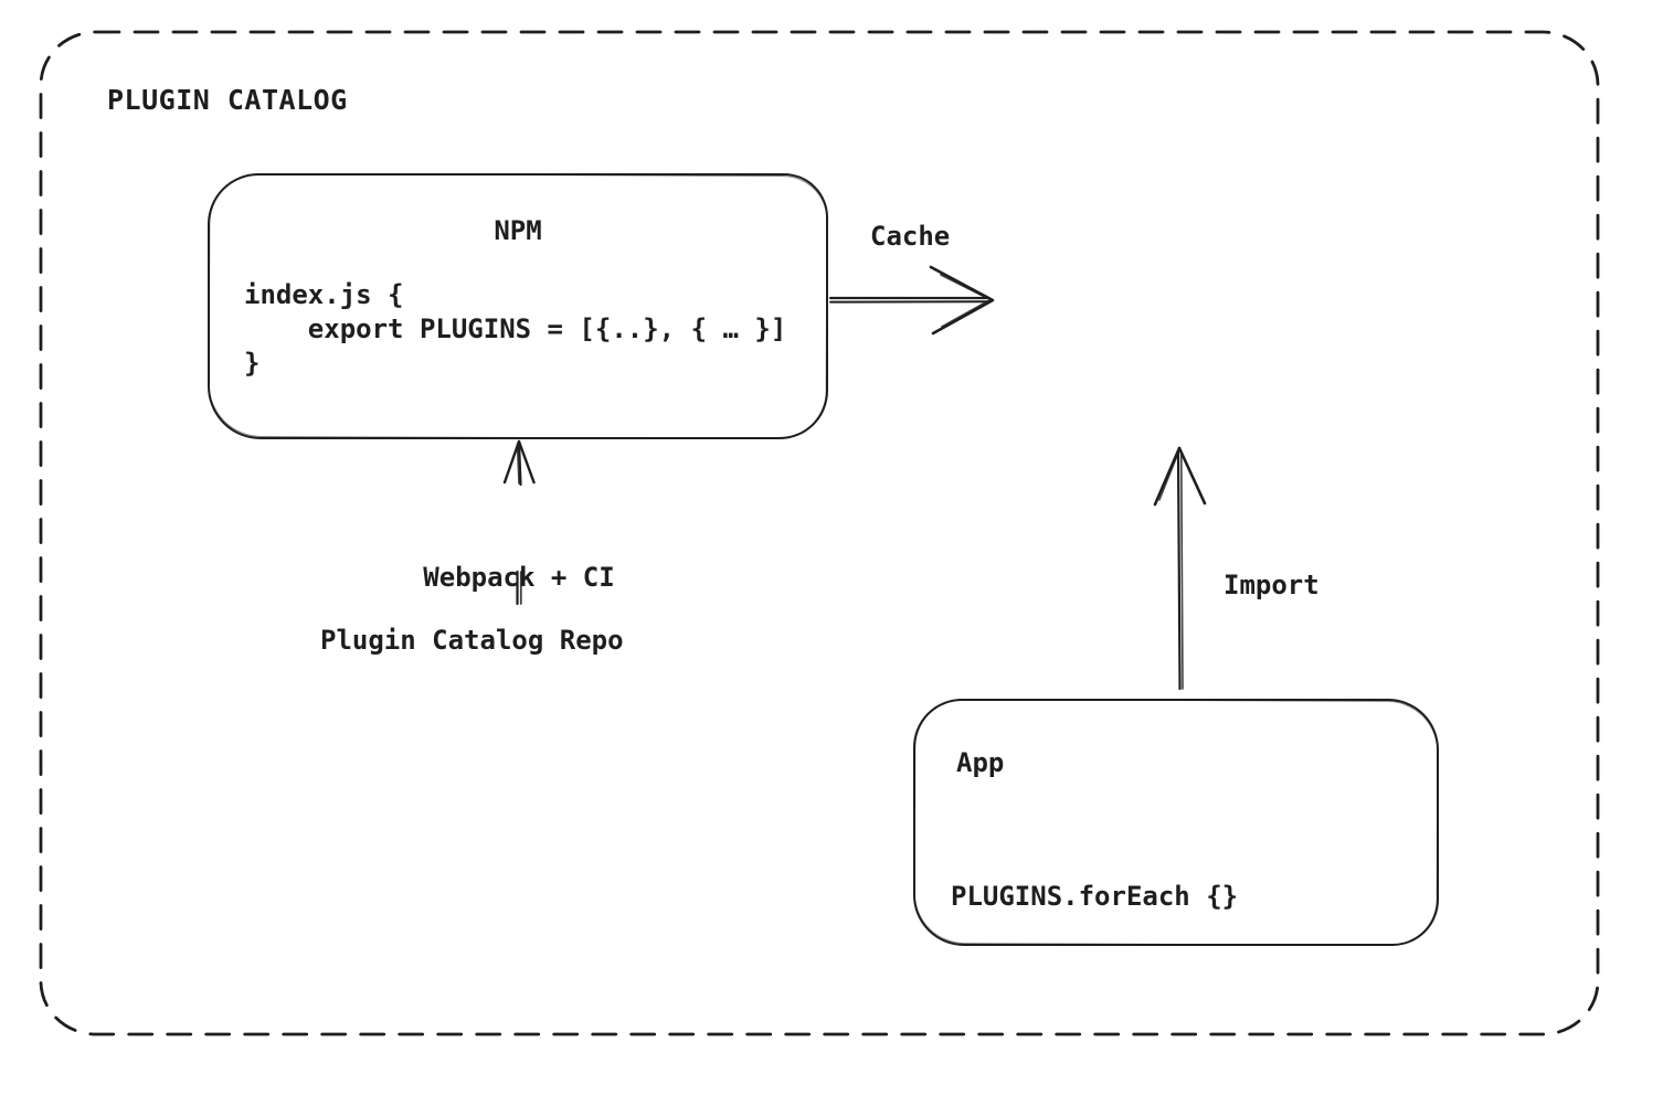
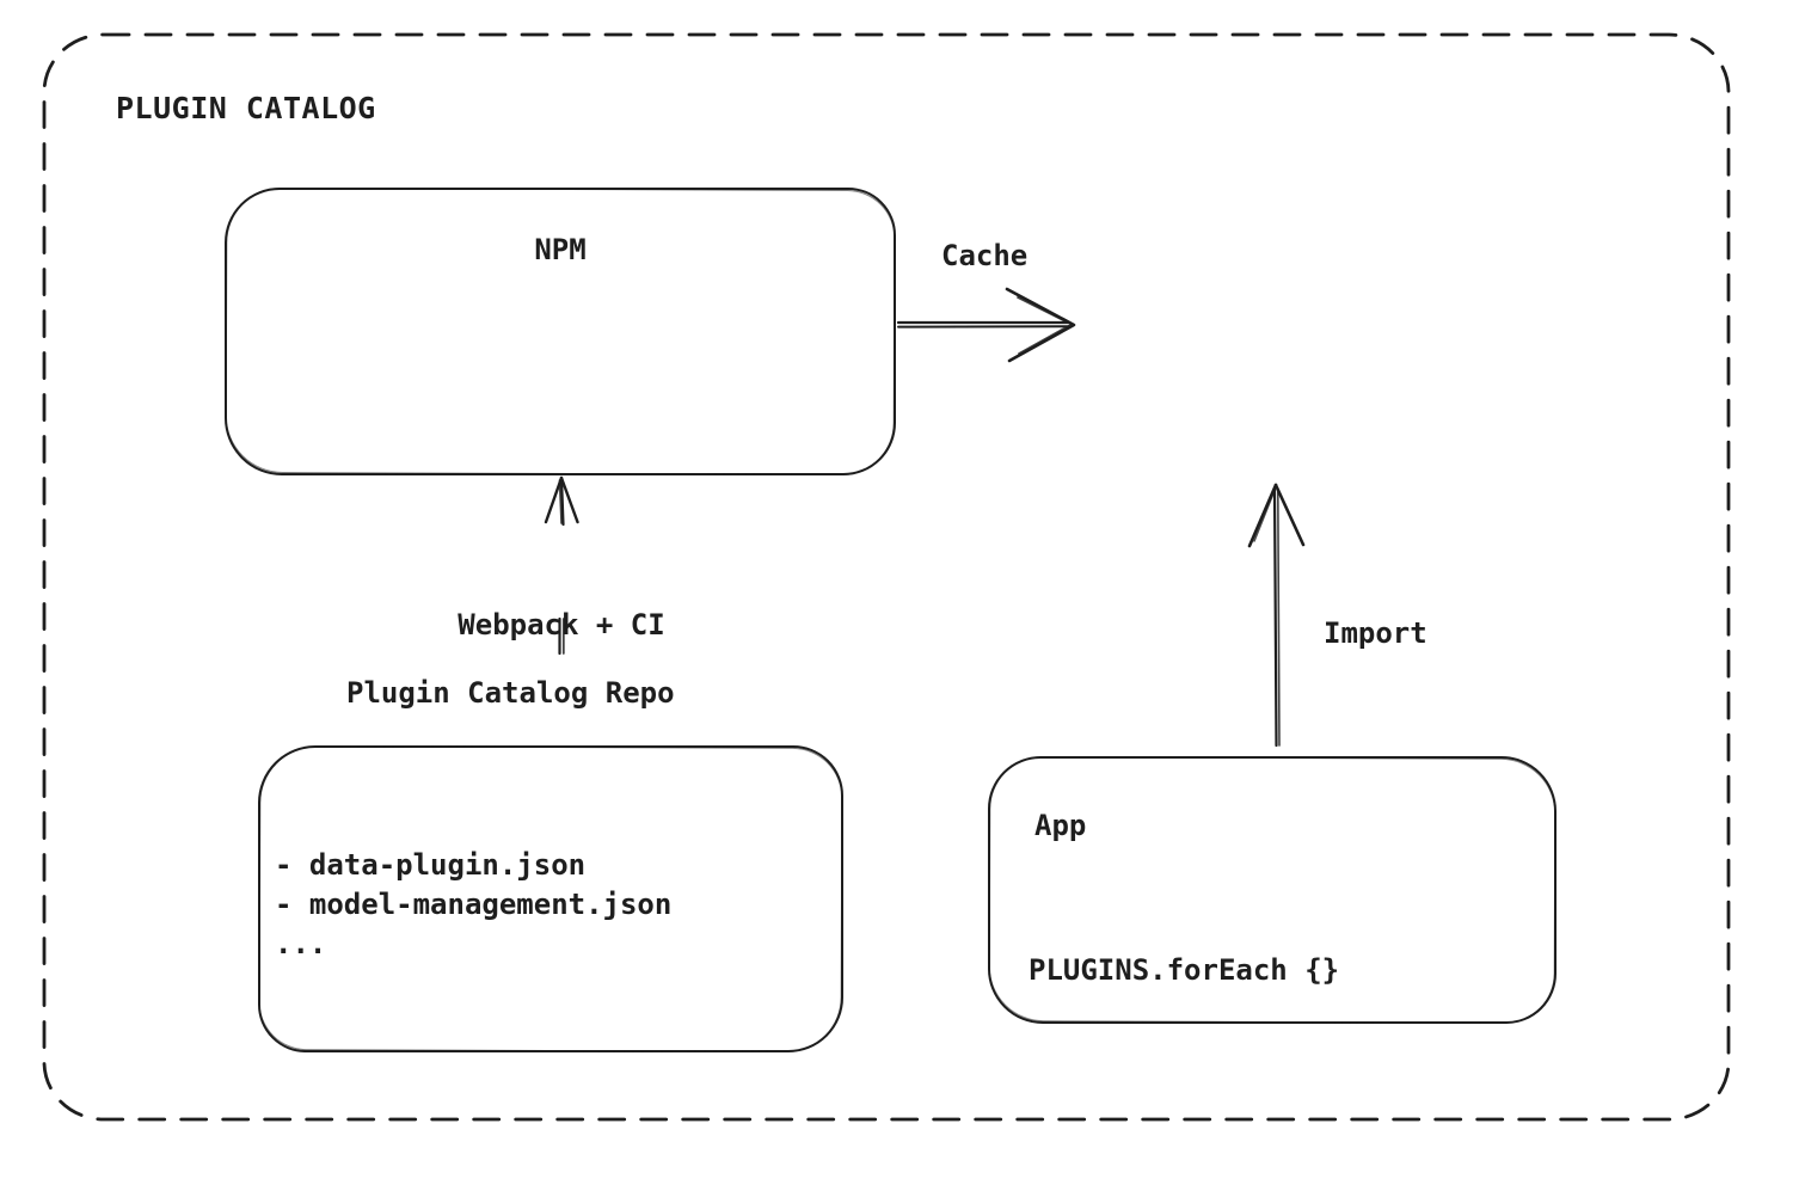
  PLUGIN CATALOG
  NPM
- index.js { export PLUGINS = [{..}, { … }] }
  Cache
  Webpack + CI
  Plugin Catalog Repo
+ - data-plugin.json - model-management.json ...
  Import
  App
  PLUGINS.forEach {}
